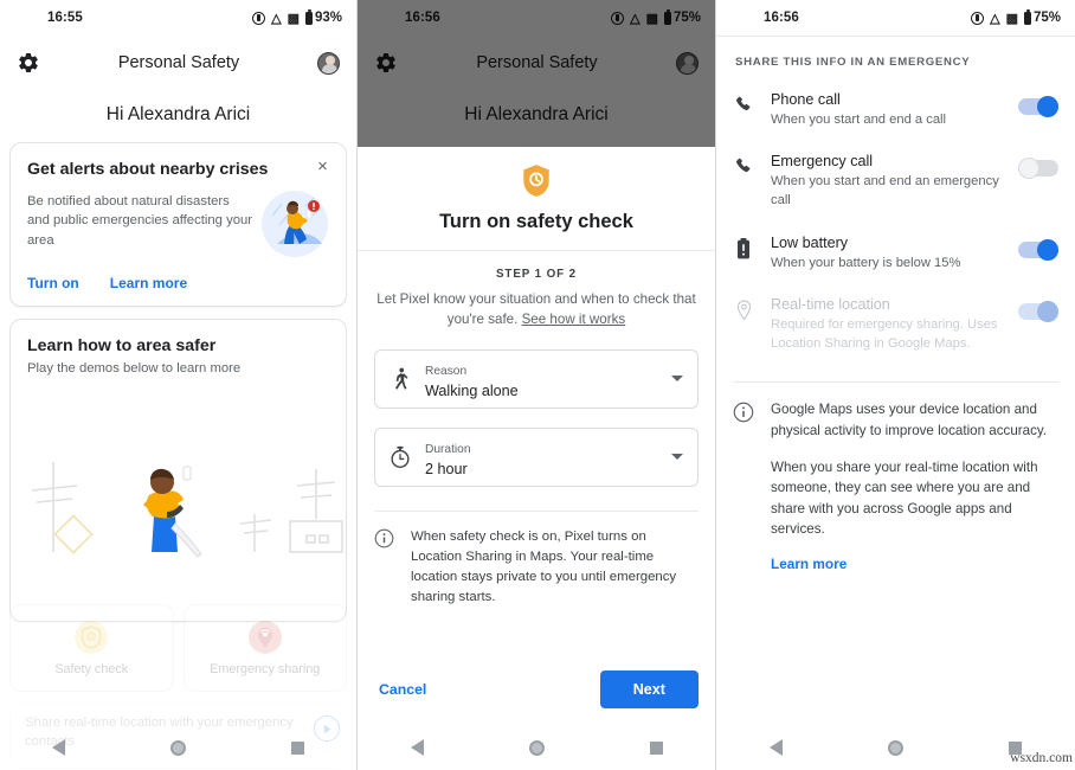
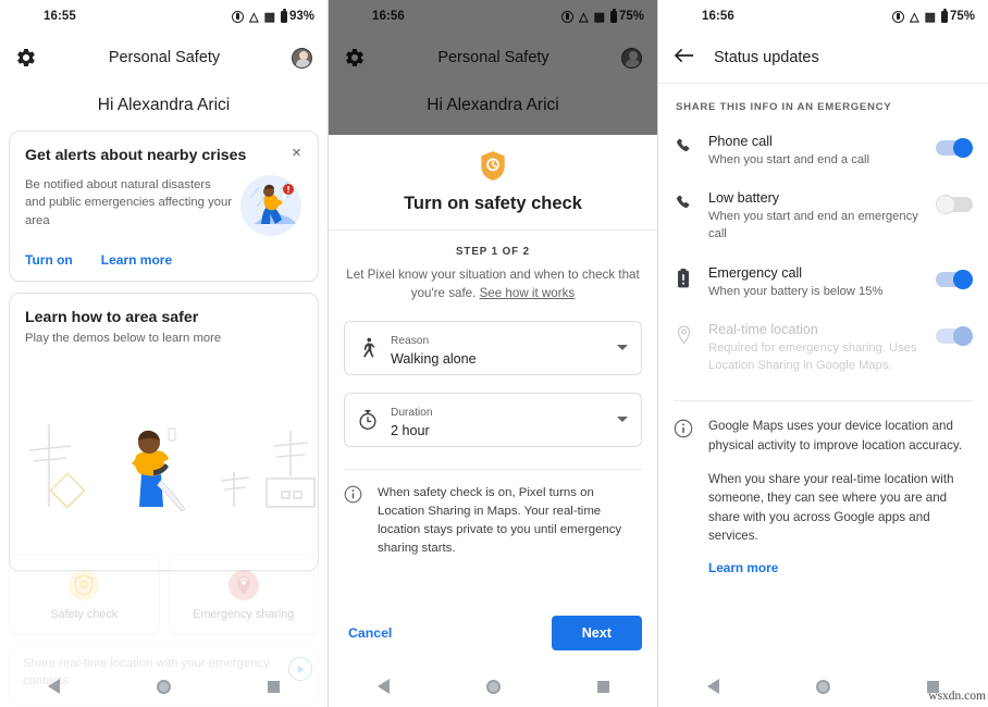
  16:55
  △
  ▩
  93%
  Personal Safety
  Hi Alexandra Arici
  Get alerts about nearby crises
  ×
  Be notified about natural disasters and public emergencies affecting your area
  Turn on
  Learn more
  Learn how to area safer
  Play the demos below to learn more
  Safety check
  Emergency sharing
  Share real-time location with your emergency contacts
  16:56
  △
  ▩
  75%
  Personal Safety
  Hi Alexandra Arici
  Turn on safety check
  STEP 1 OF 2
  Let Pixel know your situation and when to check that you're safe. See how it works
  Reason
  Walking alone
  Duration
  2 hour
  When safety check is on, Pixel turns on Location Sharing in Maps. Your real-time location stays private to you until emergency sharing starts.
  Cancel
  Next
  16:56
  △
  ▩
  75%
+ Status updates
  SHARE THIS INFO IN AN EMERGENCY
  Phone call
  When you start and end a call
- Emergency call
+ Low battery
  When you start and end an emergency call
- Low battery
+ Emergency call
  When your battery is below 15%
  Real-time location
  Required for emergency sharing. Uses Location Sharing in Google Maps.
  Google Maps uses your device location and physical activity to improve location accuracy.
  When you share your real-time location with someone, they can see where you are and share with you across Google apps and services.
  Learn more
  wsxdn.com
